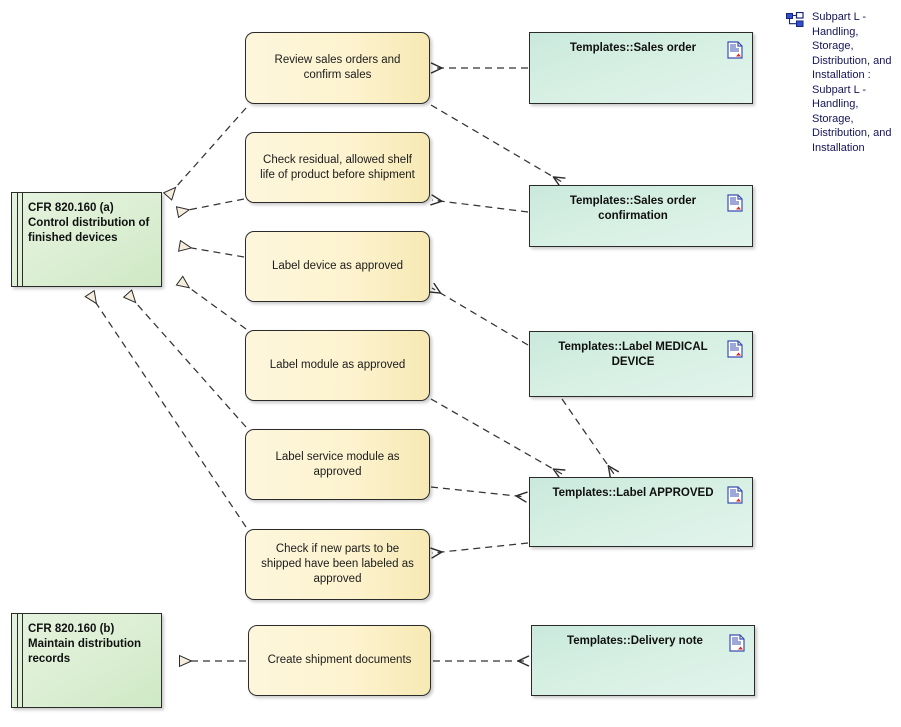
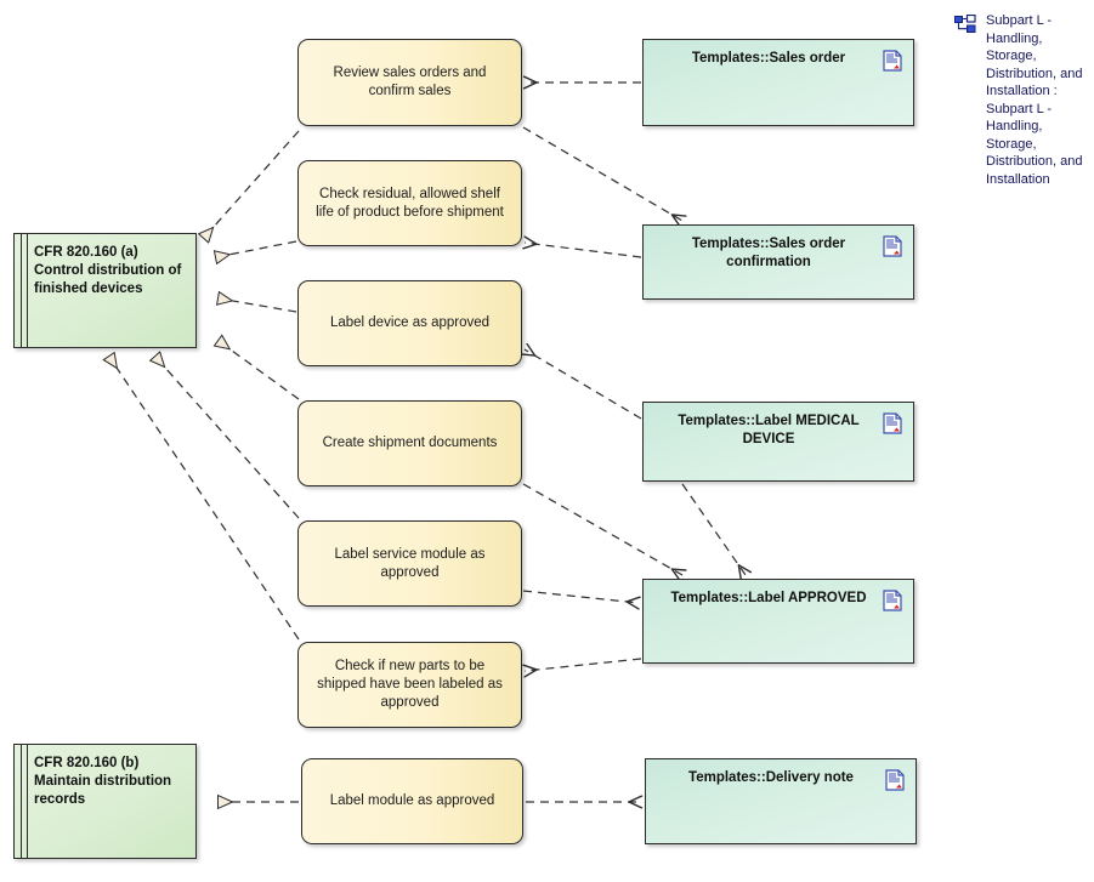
  CFR 820.160 (a) Control distribution of finished devices
  CFR 820.160 (b) Maintain distribution records
  Review sales orders and confirm sales
  Check residual, allowed shelf life of product before shipment
  Label device as approved
- Label module as approved
+ Create shipment documents
  Label service module as approved
  Check if new parts to be shipped have been labeled as approved
- Create shipment documents
+ Label module as approved
  Templates::Sales order
  Templates::Sales order confirmation
  Templates::Label MEDICAL DEVICE
  Templates::Label APPROVED
  Templates::Delivery note
  Subpart L - Handling, Storage, Distribution, and Installation : Subpart L - Handling, Storage, Distribution, and Installation
